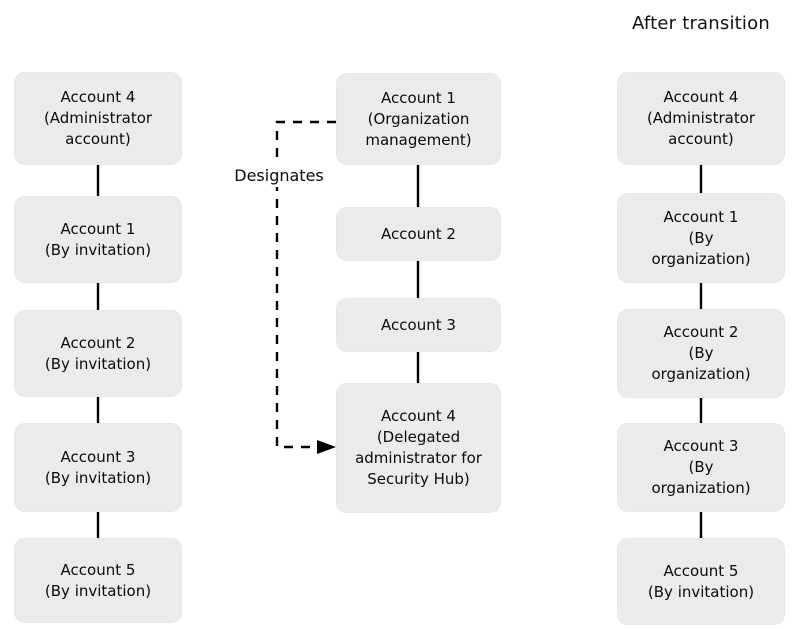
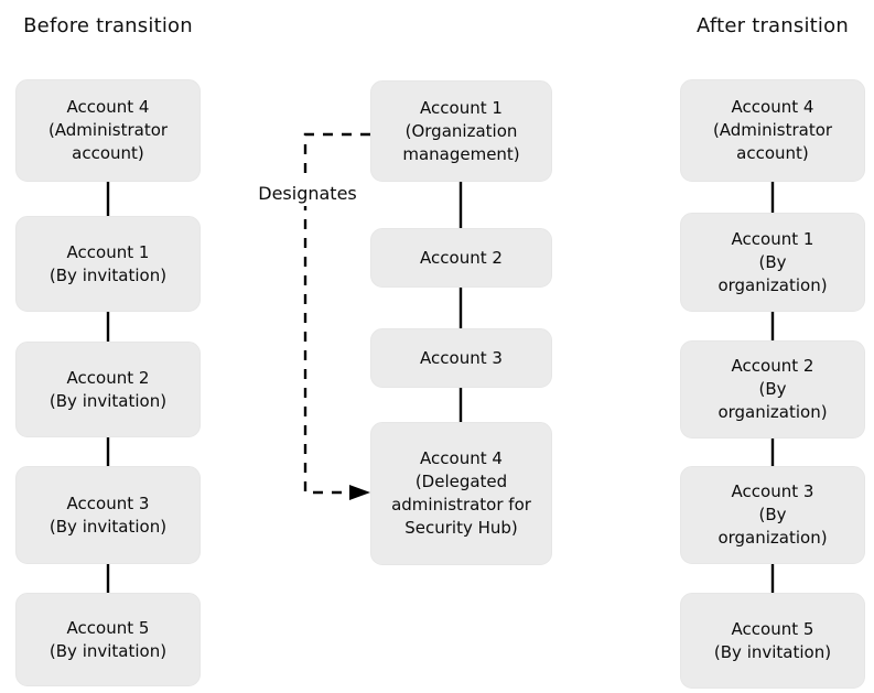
+ Before transition
  After transition
  Designates
  Account 4
  (Administrator
  account)
  Account 1
  (By invitation)
  Account 2
  (By invitation)
  Account 3
  (By invitation)
  Account 5
  (By invitation)
  Account 1
  (Organization
  management)
  Account 2
  Account 3
  Account 4
  (Delegated
  administrator for
  Security Hub)
  Account 4
  (Administrator
  account)
  Account 1
  (By
  organization)
  Account 2
  (By
  organization)
  Account 3
  (By
  organization)
  Account 5
  (By invitation)
